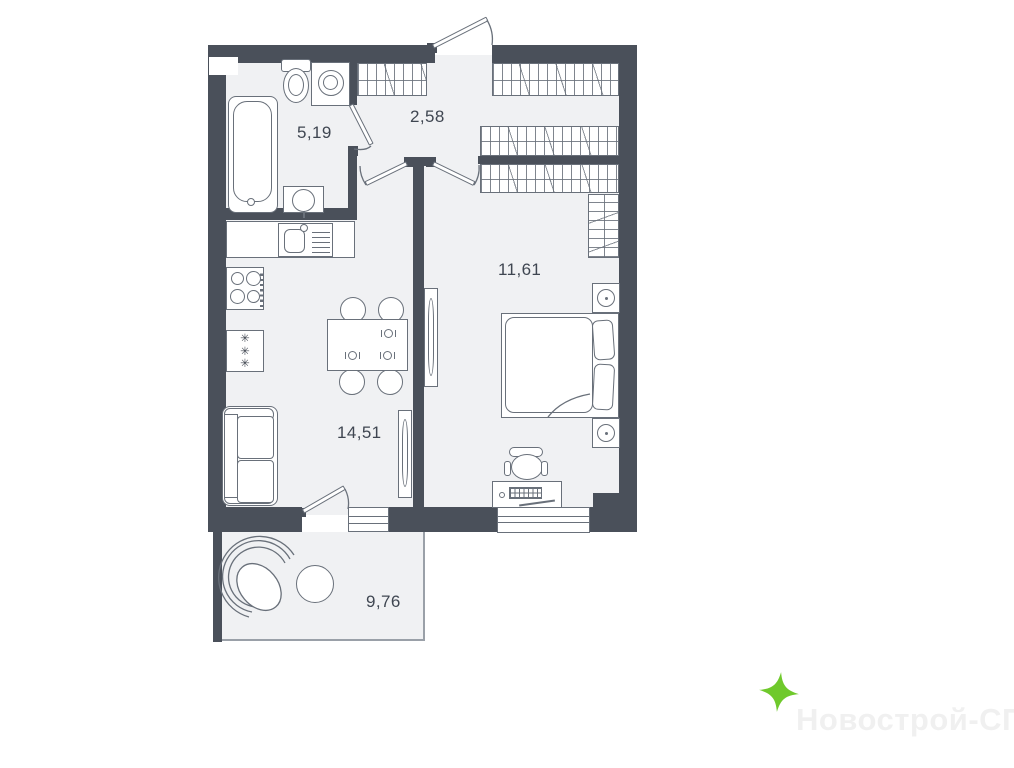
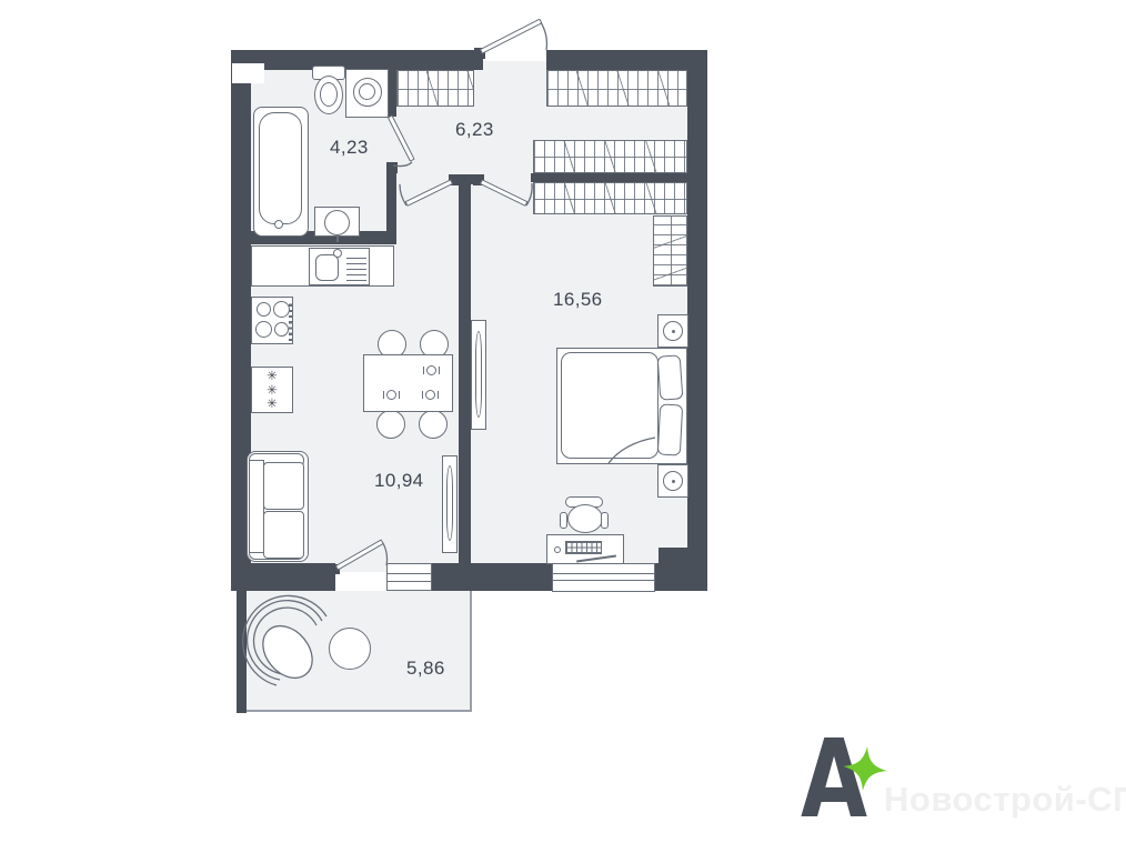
  ✳✳✳
- 5,19
+ 4,23
- 2,58
+ 6,23
- 11,61
+ 16,56
- 14,51
+ 10,94
- 9,76
+ 5,86
+ А
